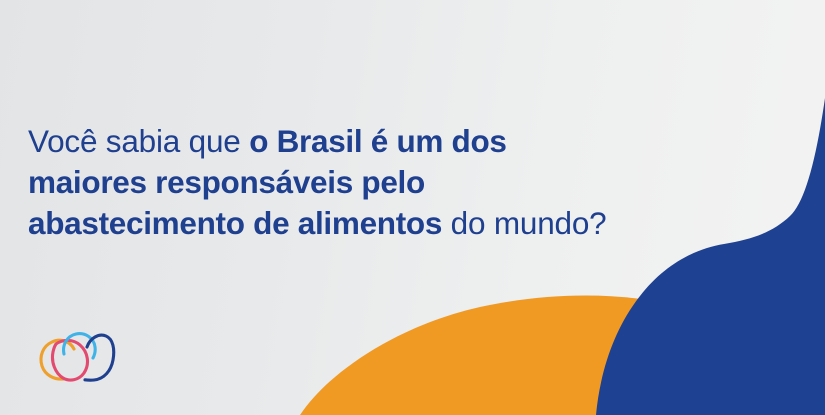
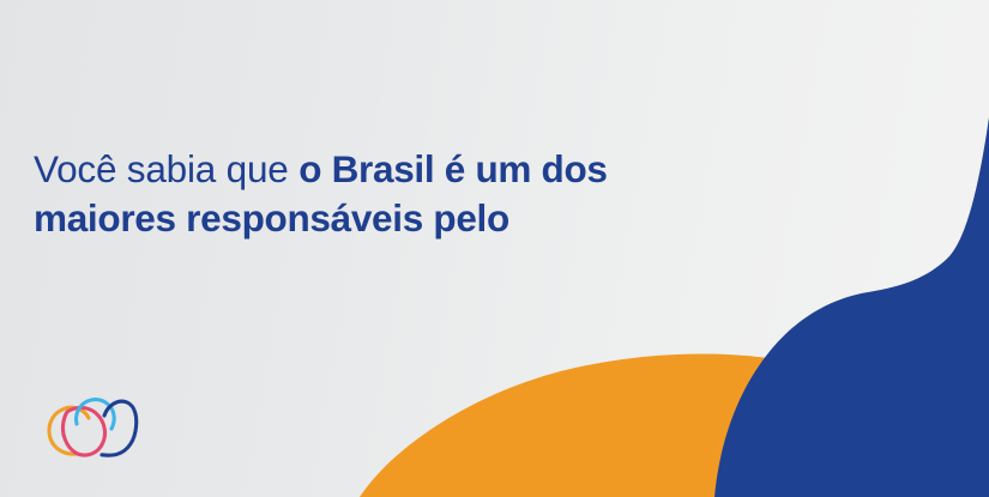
  Você sabia que o Brasil é um dos
  maiores responsáveis pelo
- abastecimento de alimentos do mundo?
